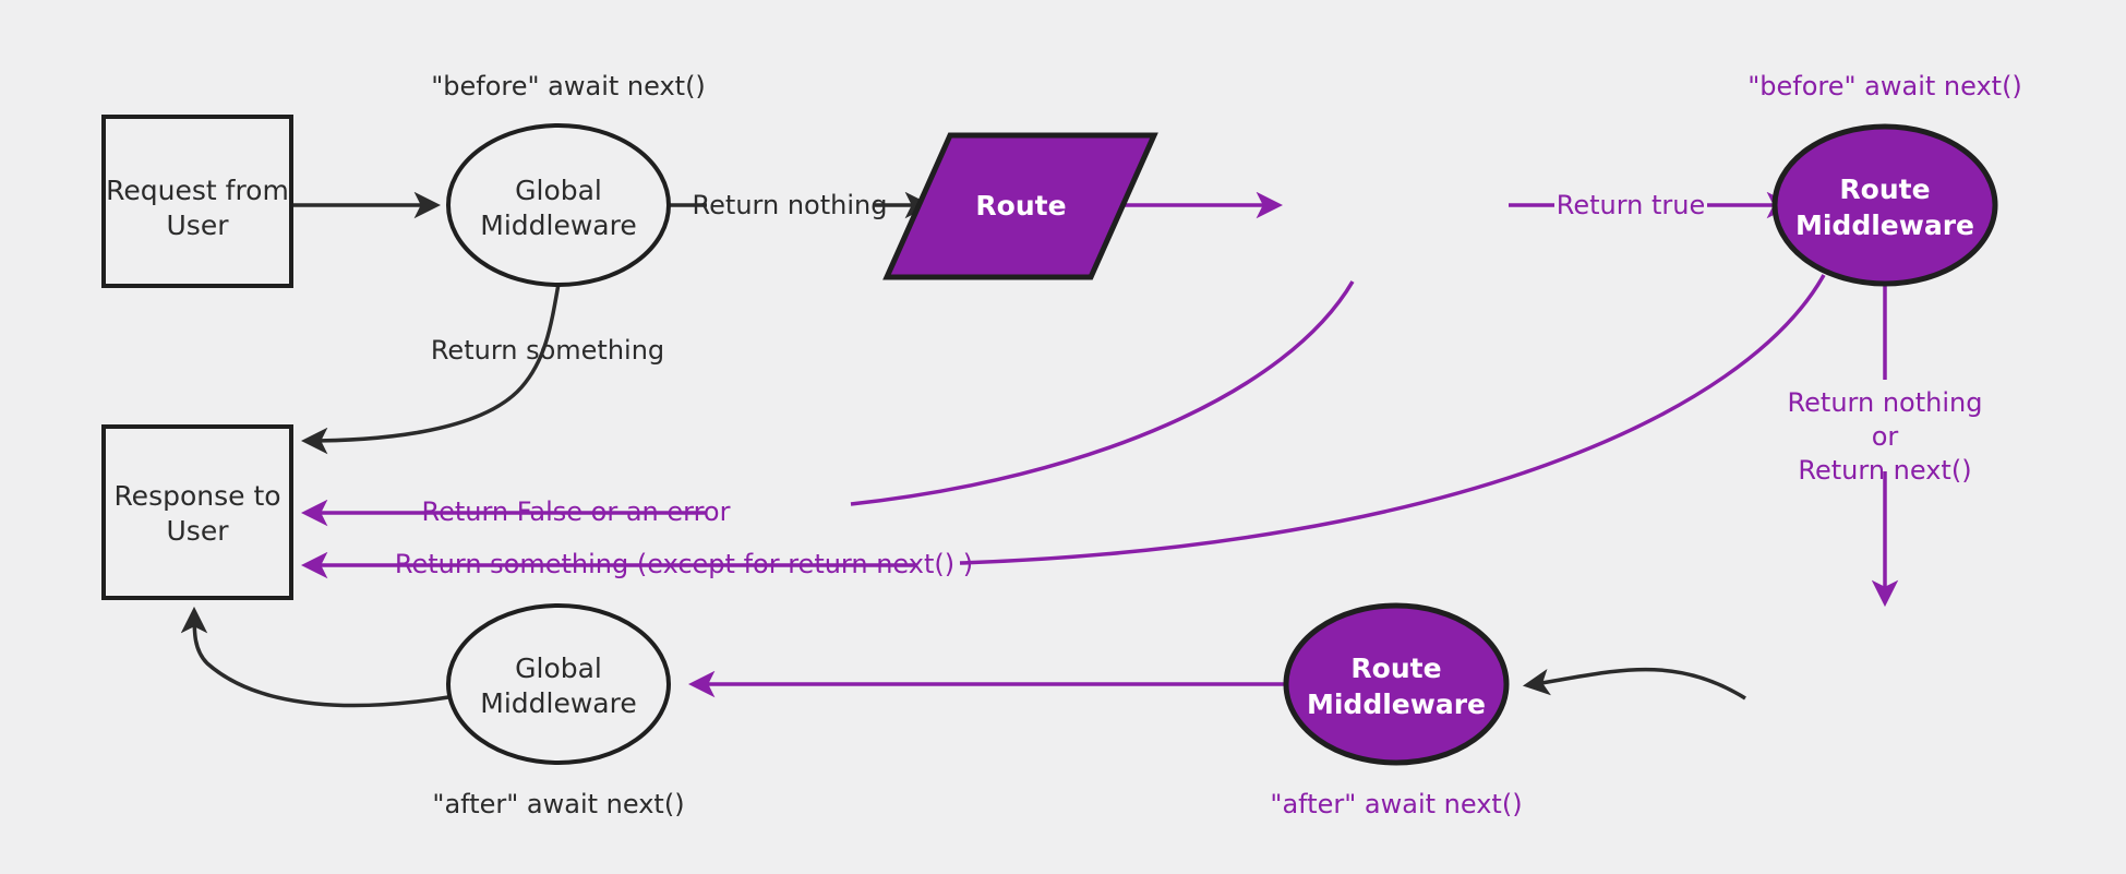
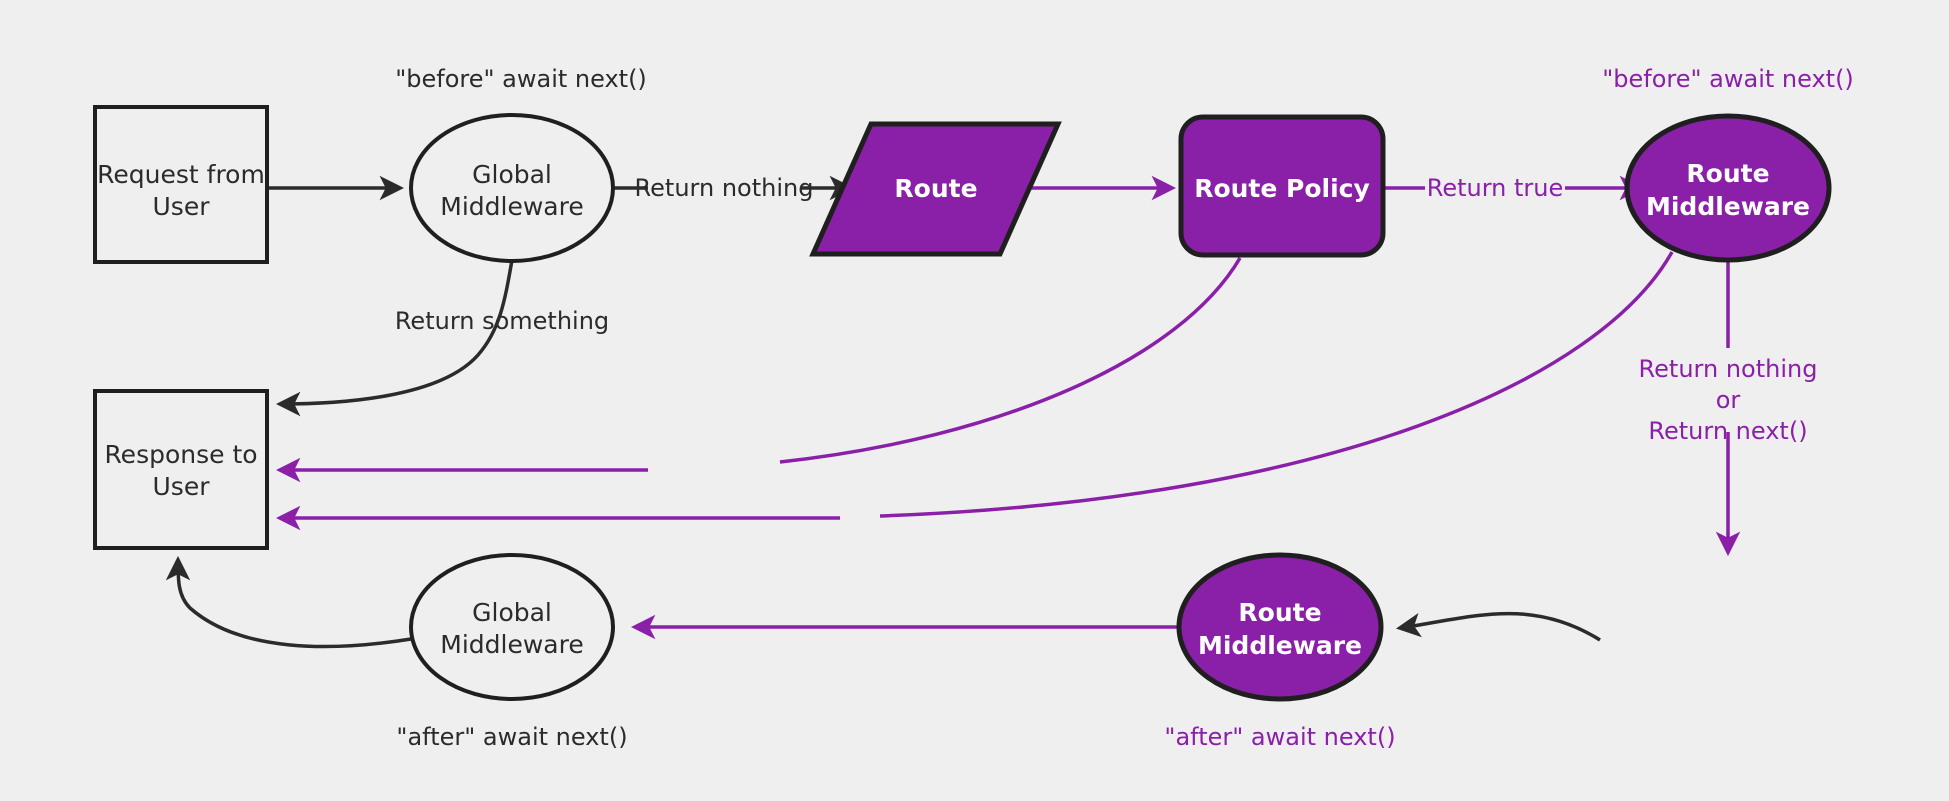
  Request from
  User
  Global
  Middleware
  Route
+ Route Policy
  Route
  Middleware
  Response to
  User
  Global
  Middleware
  Route
  Middleware
  "before" await next()
  "before" await next()
  Return nothing
  Return something
  Return true
- Return False or an error
- Return something (except for return next() )
  Return nothing
  or
  Return next()
  "after" await next()
  "after" await next()
